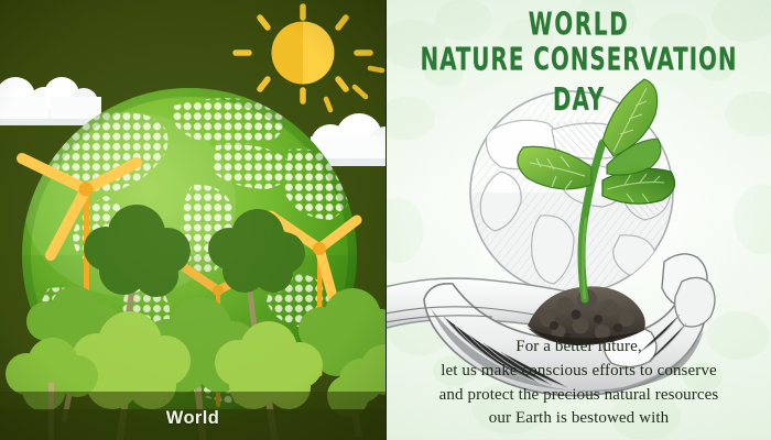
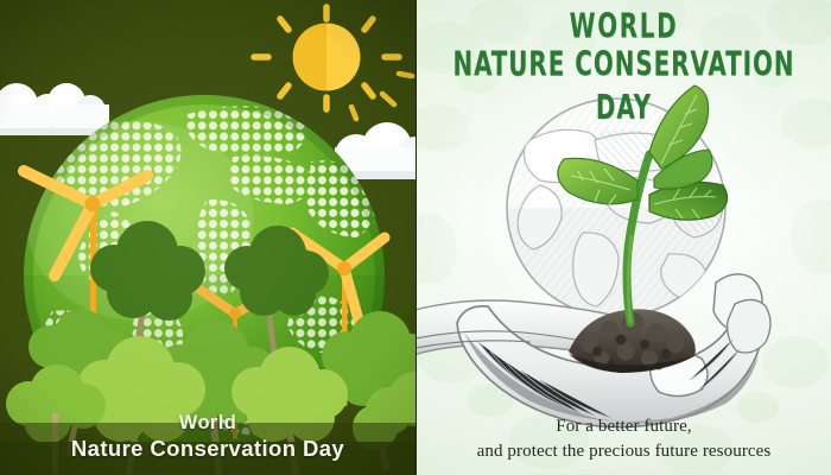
  World
+ Nature Conservation Day
  WORLD
  NATURE CONSERVATION DAY
  For a better future,
- let us make conscious efforts to conserve
- and protect the precious natural resources
+ and protect the precious future resources
- our Earth is bestowed with
